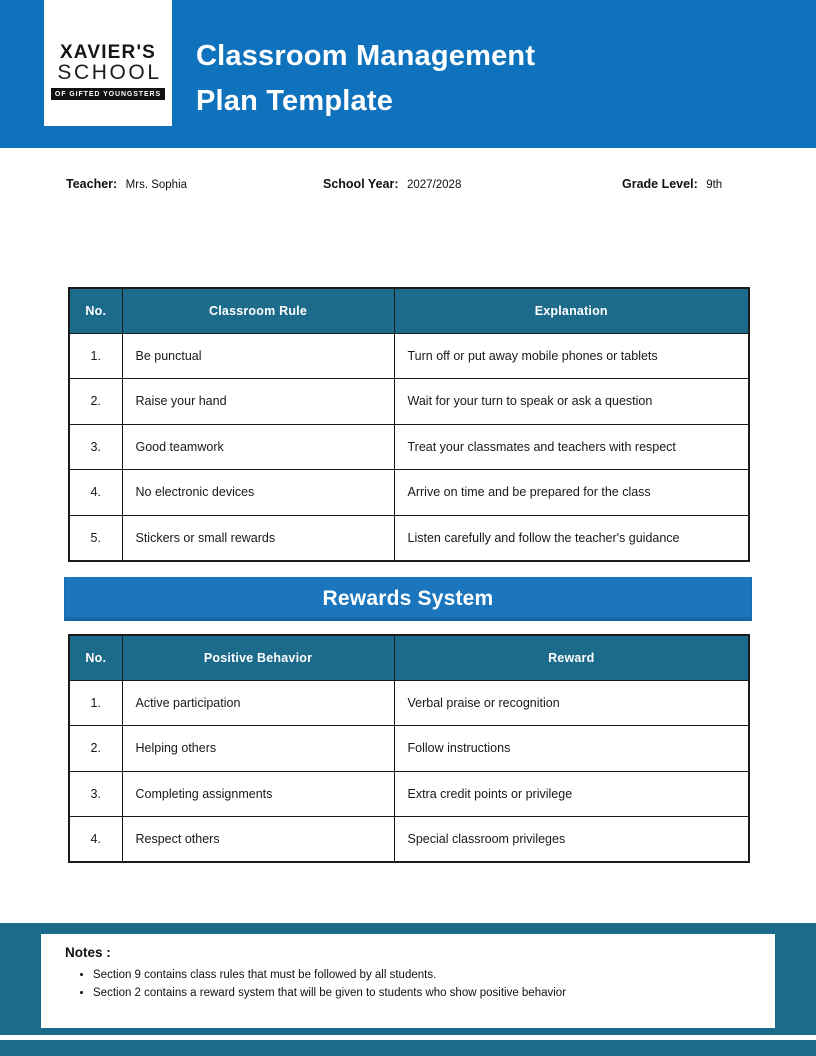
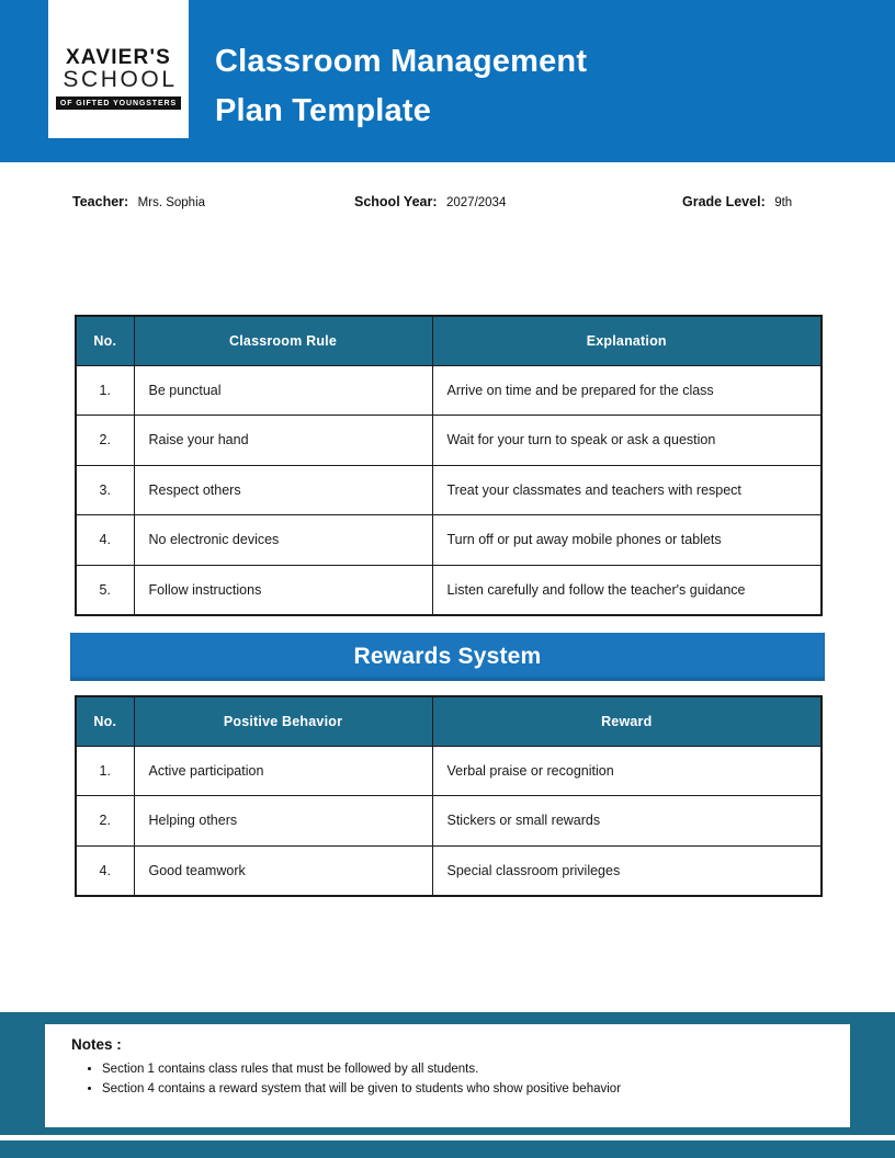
  XAVIER'S
  SCHOOL
  Classroom Management
  Plan Template
  Teacher: Mrs. Sophia
- School Year: 2027/2028
+ School Year: 2027/2034
  Grade Level: 9th
  No.	Classroom Rule	Explanation
- 1.	Be punctual	Turn off or put away mobile phones or tablets
+ 1.	Be punctual	Arrive on time and be prepared for the class
  2.	Raise your hand	Wait for your turn to speak or ask a question
- 3.	Good teamwork	Treat your classmates and teachers with respect
+ 3.	Respect others	Treat your classmates and teachers with respect
- 4.	No electronic devices	Arrive on time and be prepared for the class
+ 4.	No electronic devices	Turn off or put away mobile phones or tablets
- 5.	Stickers or small rewards	Listen carefully and follow the teacher's guidance
+ 5.	Follow instructions	Listen carefully and follow the teacher's guidance
  Rewards System
  No.	Positive Behavior	Reward
  1.	Active participation	Verbal praise or recognition
- 2.	Helping others	Follow instructions
+ 2.	Helping others	Stickers or small rewards
- 3.	Completing assignments	Extra credit points or privilege
- 4.	Respect others	Special classroom privileges
+ 4.	Good teamwork	Special classroom privileges
  Notes :
- Section 9 contains class rules that must be followed by all students.
+ Section 1 contains class rules that must be followed by all students.
- Section 2 contains a reward system that will be given to students who show positive behavior
+ Section 4 contains a reward system that will be given to students who show positive behavior
